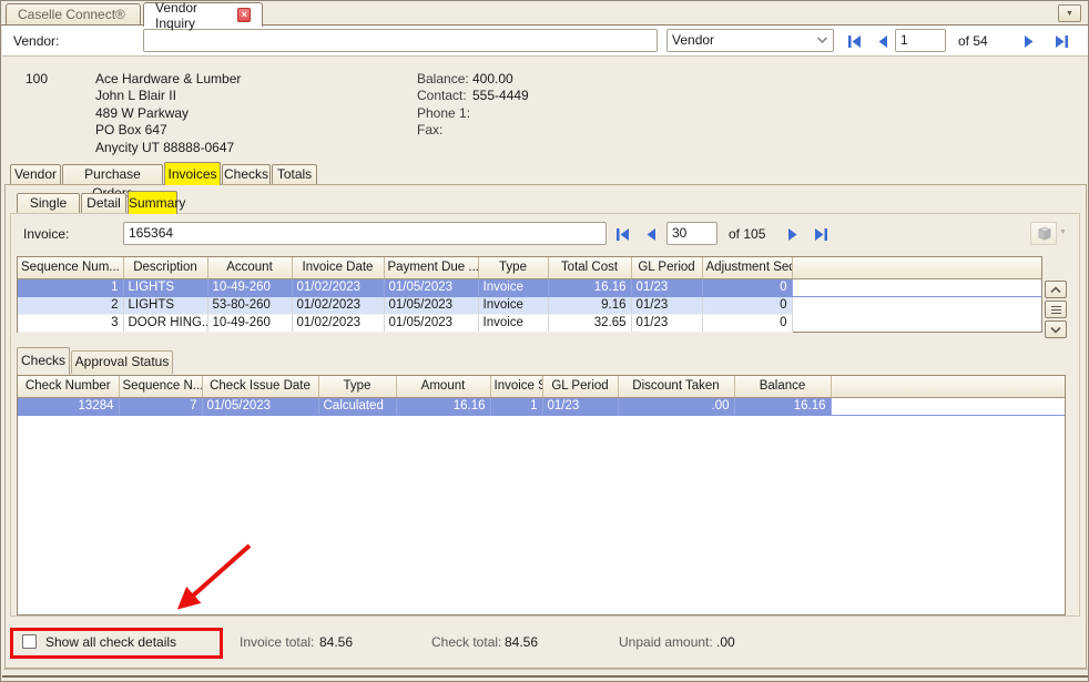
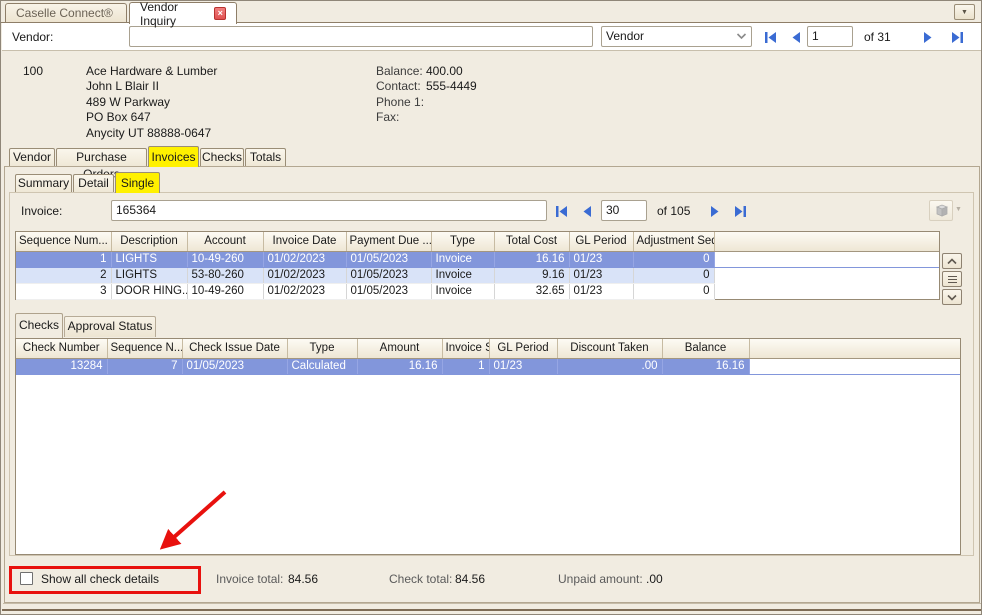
  Caselle Connect®
  Vendor Inquiry
  ×
  Vendor:
  Vendor
  1
- of 54
+ of 31
  100
  Ace Hardware & Lumber
  John L Blair II
  489 W Parkway
  PO Box 647
  Anycity UT 88888-0647
  Balance:
  Contact:
  Phone 1:
  Fax:
  400.00
  555-4449
  Vendor
  Invoices
  Checks
  Totals
- Single
+ Summary
  Detail
- Summary
+ Single
  Invoice:
  165364
  30
  of 105
  Sequence Num...	Description	Account	Invoice Date	Payment Due ...	Type	Total Cost	GL Period	Adjustment Se
  1	LIGHTS	10-49-260	01/02/2023	01/05/2023	Invoice	16.16	01/23	0
  2	LIGHTS	53-80-260	01/02/2023	01/05/2023	Invoice	9.16	01/23	0
  3	DOOR HING..	10-49-260	01/02/2023	01/05/2023	Invoice	32.65	01/23	0
  Checks
  Approval Status
  Check Number	Sequence N..	Check Issue Date	Type	Amount	Invoice	GL Period	Discount Taken	Balance
  13284	7	01/05/2023	Calculated	16.16	1	01/23	.00	16.16
  Show all check details
  Invoice total:
  84.56
  Check total:
  84.56
  Unpaid amount:
  .00
